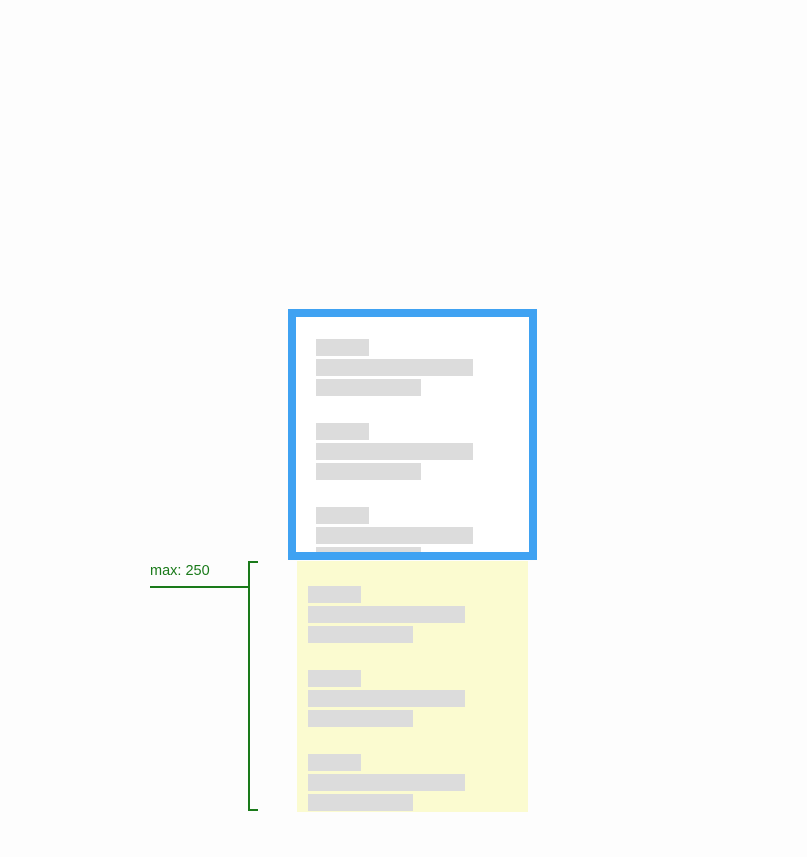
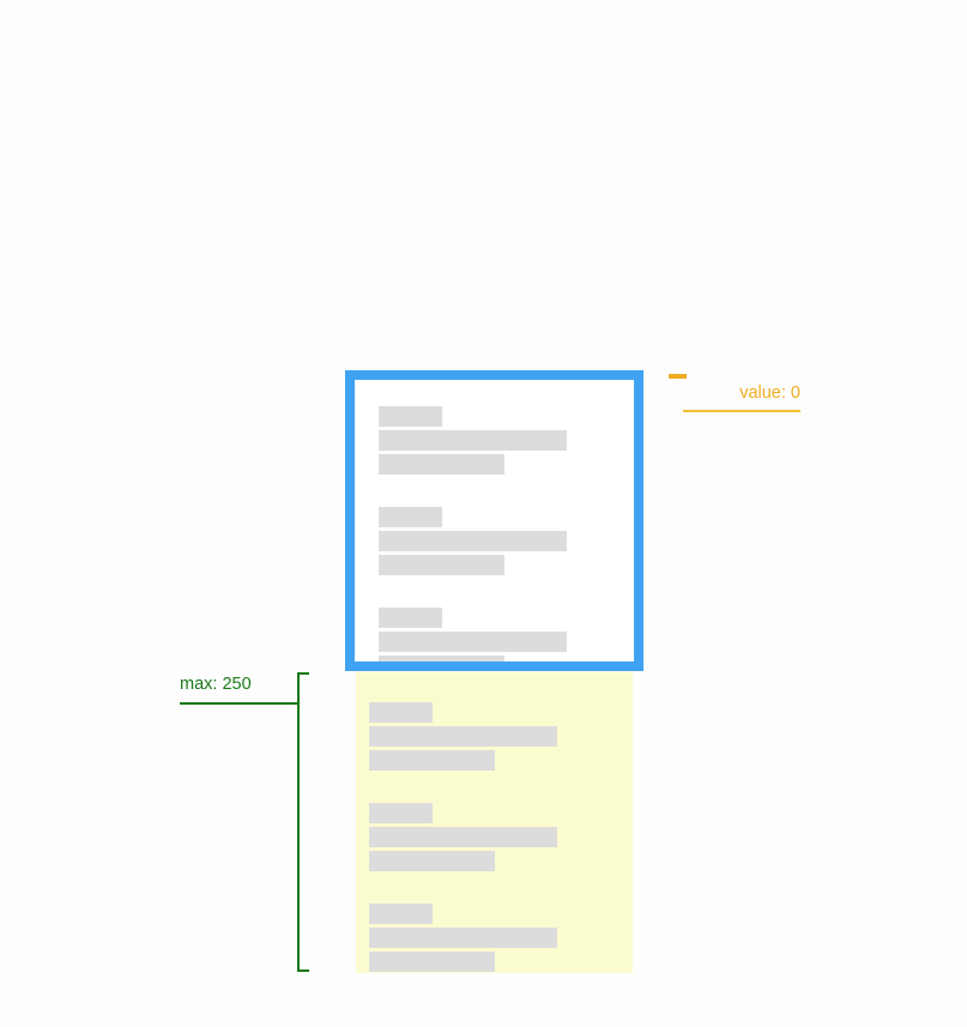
+ value: 0
  max: 250
